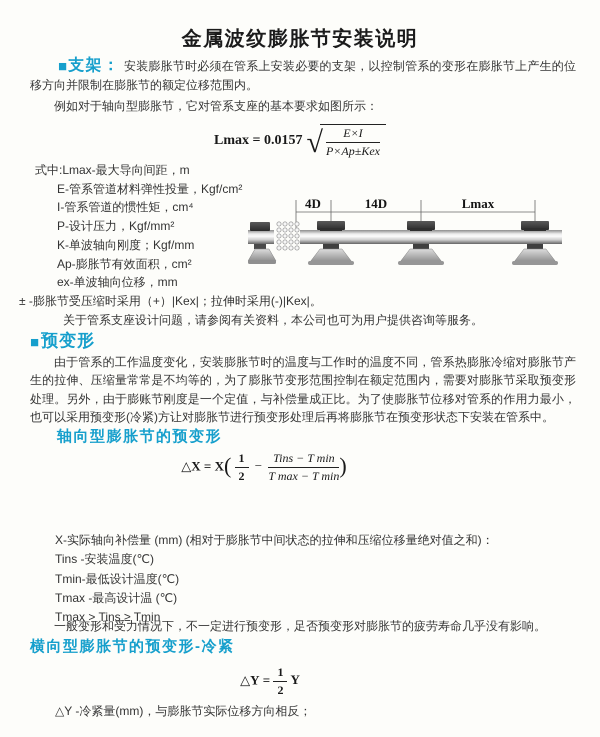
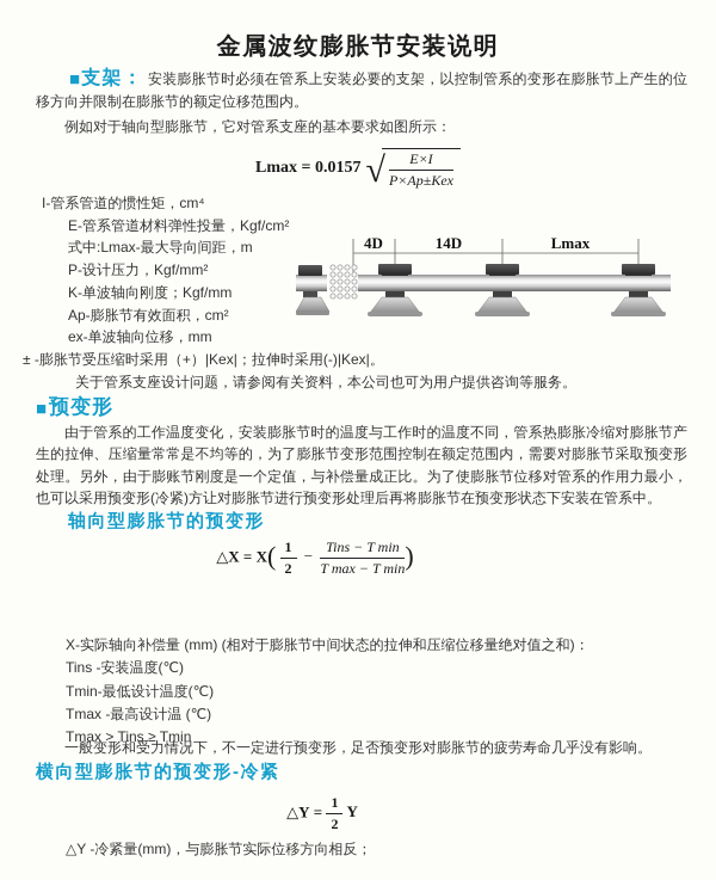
  金属波纹膨胀节安装说明
  ■支架： 安装膨胀节时必须在管系上安装必要的支架，以控制管系的变形在膨胀节上产生的位移方向并限制在膨胀节的额定位移范围内。
  例如对于轴向型膨胀节，它对管系支座的基本要求如图所示：
  Lmax = 0.0157
  √
  E×I
  P×Ap±Kex
- 式中:Lmax-最大导向间距，m
+ I-管系管道的惯性矩，cm⁴
  E-管系管道材料弹性投量，Kgf/cm²
- I-管系管道的惯性矩，cm⁴
+ 式中:Lmax-最大导向间距，m
  P-设计压力，Kgf/mm²
  K-单波轴向刚度；Kgf/mm
  Ap-膨胀节有效面积，cm²
  ex-单波轴向位移，mm
  ± -膨胀节受压缩时采用（+）|Kex|；拉伸时采用(-)|Kex|。
  关于管系支座设计问题，请参阅有关资料，本公司也可为用户提供咨询等服务。
  4D
  14D
  Lmax
  ■预变形
  由于管系的工作温度变化，安装膨胀节时的温度与工作时的温度不同，管系热膨胀冷缩对膨胀节产生的拉伸、压缩量常常是不均等的，为了膨胀节变形范围控制在额定范围内，需要对膨胀节采取预变形处理。另外，由于膨账节刚度是一个定值，与补偿量成正比。为了使膨胀节位移对管系的作用力最小，也可以采用预变形(冷紧)方让对膨胀节进行预变形处理后再将膨胀节在预变形状态下安装在管系中。
  轴向型膨胀节的预变形
  △X = X(
  1
  2
  −
  Tins − T min
  T max − T min
  )
  X-实际轴向补偿量 (mm) (相对于膨胀节中间状态的拉伸和压缩位移量绝对值之和)：
  Tins -安装温度(℃)
  Tmin-最低设计温度(℃)
  Tmax -最高设计温 (℃)
  Tmax > Tins ≥ Tmin
  一般变形和受力情况下，不一定进行预变形，足否预变形对膨胀节的疲劳寿命几乎没有影响。
  横向型膨胀节的预变形-冷紧
  △Y =
  1
  2
  Y
  △Y -冷紧量(mm)，与膨胀节实际位移方向相反；
